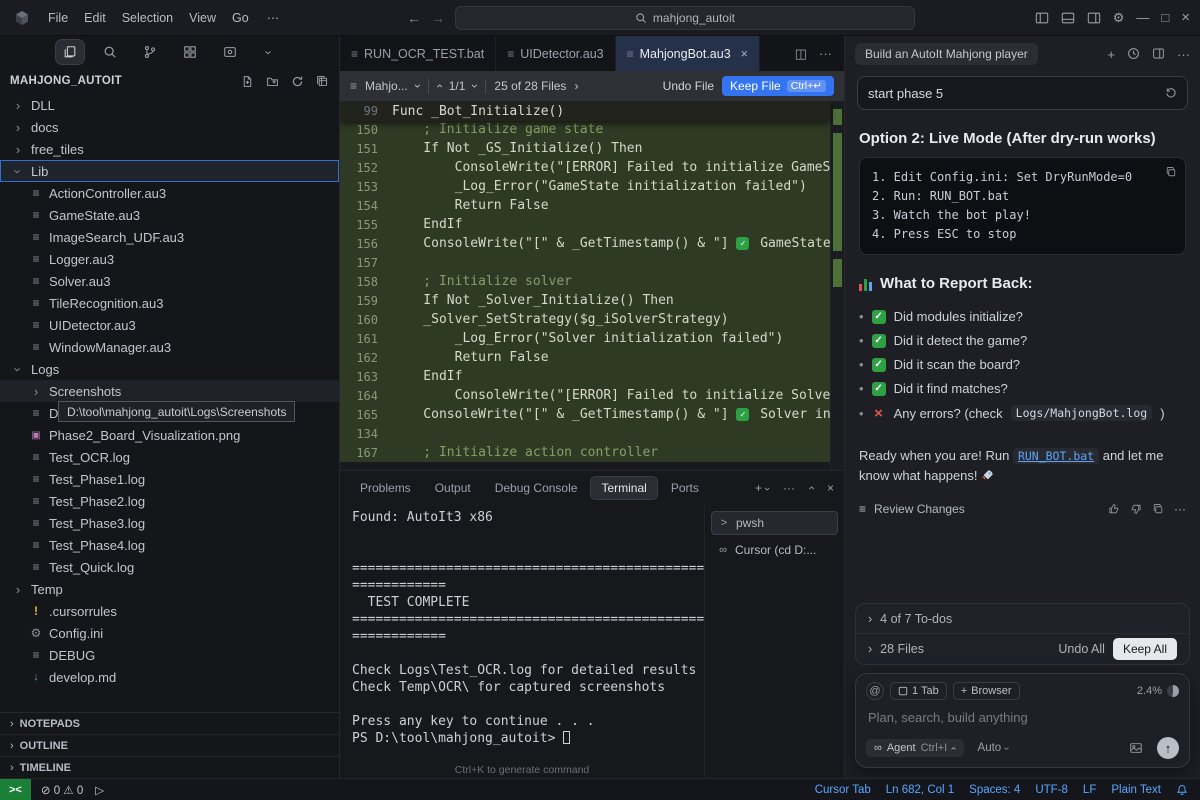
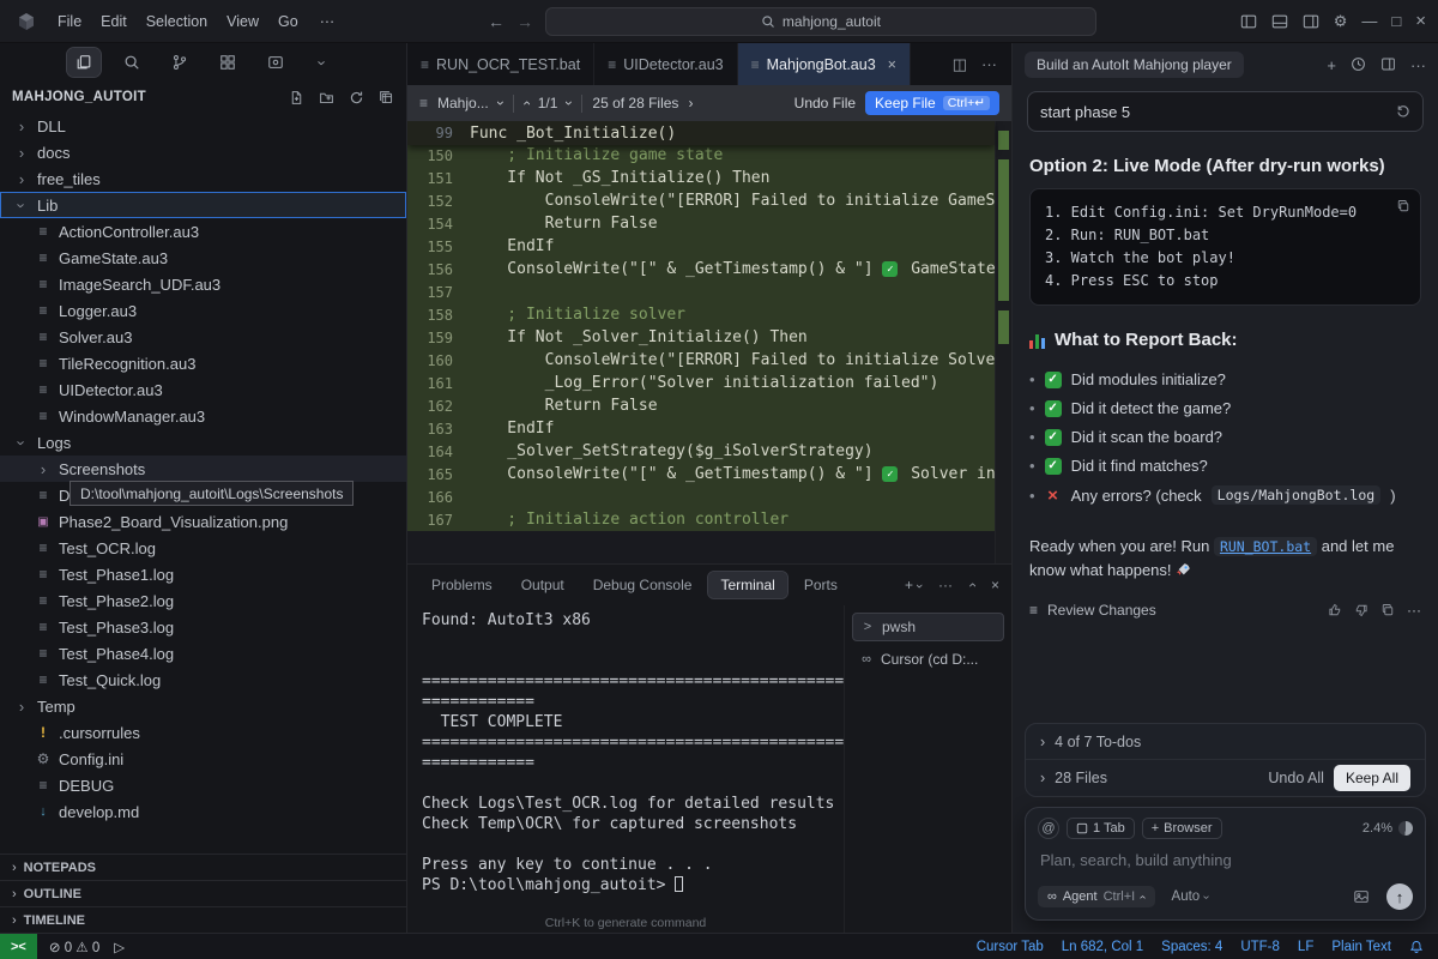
  File
  Edit
  Selection
  View
  Go
  ···
  ←
  →
  mahjong_autoit
  ⚙
  —
  □
  ×
  MAHJONG_AUTOIT
  DLL
  docs
  free_tiles
  Lib
  ActionController.au3
  GameState.au3
  ImageSearch_UDF.au3
  Logger.au3
  Solver.au3
  TileRecognition.au3
  UIDetector.au3
  WindowManager.au3
  Logs
  Screenshots
  Phase2_Board_Visualization.png
  Test_OCR.log
  Test_Phase1.log
  Test_Phase2.log
  Test_Phase3.log
  Test_Phase4.log
  Test_Quick.log
  Temp
  .cursorrules
  Config.ini
  DEBUG
  develop.md
  D:\tool\mahjong_autoit\Logs\Screenshots
  ›
  NOTEPADS
  ›
  OUTLINE
  ›
  TIMELINE
  ≡
  RUN_OCR_TEST.bat
  ≡
  UIDetector.au3
  ≡
  MahjongBot.au3
  ×
  ◫
  ···
  ≡
  Mahjo...
  1/1
  25 of 28 Files
  ›
  Undo File
  Keep File
  Ctrl+↵
  150
  ; Initialize game state
  151
  If Not _GS_Initialize() Then
  152
  ConsoleWrite("[ERROR] Failed to initialize GameS
- 153
- _Log_Error("GameState initialization failed")
  154
  Return False
  155
  EndIf
  156
  ConsoleWrite("[" & _GetTimestamp() & "]
  GameState
  157
  158
  ; Initialize solver
  159
  If Not _Solver_Initialize() Then
  160
- _Solver_SetStrategy($g_iSolverStrategy)
+ ConsoleWrite("[ERROR] Failed to initialize Solve
  161
  _Log_Error("Solver initialization failed")
  162
  Return False
  163
  EndIf
  164
- ConsoleWrite("[ERROR] Failed to initialize Solve
+ _Solver_SetStrategy($g_iSolverStrategy)
  165
  ConsoleWrite("[" & _GetTimestamp() & "]
  Solver in
- 134
+ 166
  167
  ; Initialize action controller
  99
  Func _Bot_Initialize()
  Problems
  Output
  Debug Console
  Terminal
  Ports
  ···
  ×
  Found: AutoIt3 x86
  =============================================
  ============
  TEST COMPLETE
  =============================================
  ============
  Check Logs\Test_OCR.log for detailed results
  Check Temp\OCR\ for captured screenshots
  Press any key to continue . . .
  PS D:\tool\mahjong_autoit>
  Ctrl+K to generate command
  pwsh
  Cursor (cd D:...
  Build an AutoIt Mahjong player
  +
  ···
  start phase 5
  Option 2: Live Mode (After dry-run works)
  1. Edit Config.ini: Set DryRunMode=0
  2. Run: RUN_BOT.bat
  3. Watch the bot play!
  4. Press ESC to stop
  What to Report Back:
  •
  Did modules initialize?
  •
  Did it detect the game?
  •
  Did it scan the board?
  •
  Did it find matches?
  •
  Any errors? (check
  Logs/MahjongBot.log
  )
  Ready when you are! Run RUN_BOT.bat and let me know what happens!
  ≡
  Review Changes
  ···
  ›
  4 of 7 To-dos
  ›
  28 Files
  Undo All
  Keep All
  @
  1 Tab
  +
  Browser
  2.4%
  Plan, search, build anything
  ∞
  Agent
  Ctrl+I
  Auto
  ↑
  ><
  ⊘ 0 ⚠ 0
  ▷
  Cursor Tab
  Ln 682, Col 1
  Spaces: 4
  UTF-8
  LF
  Plain Text
